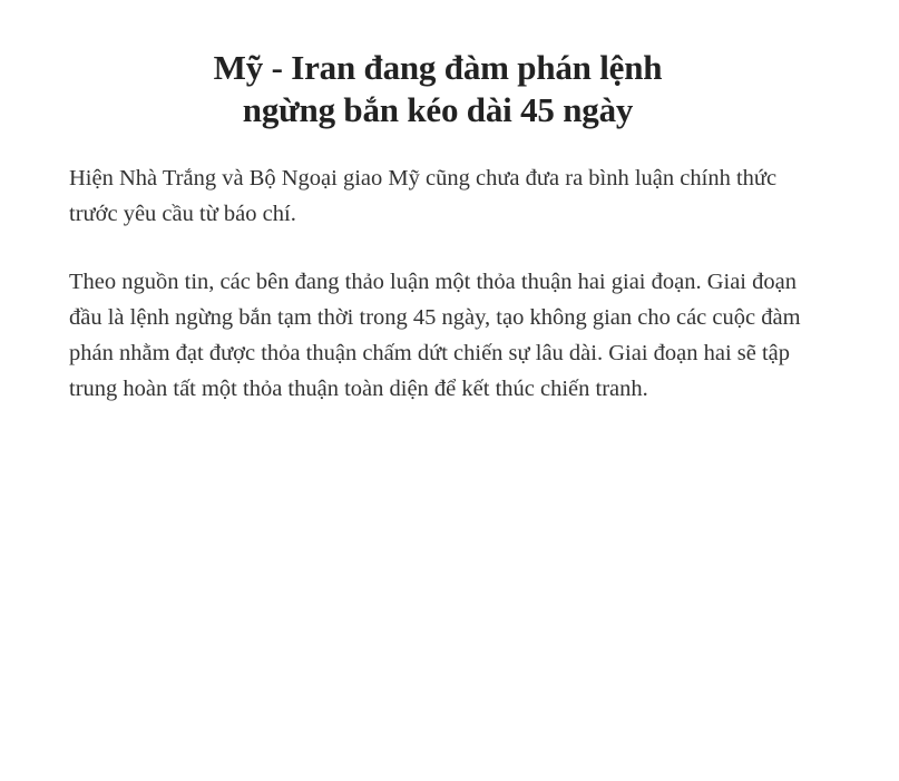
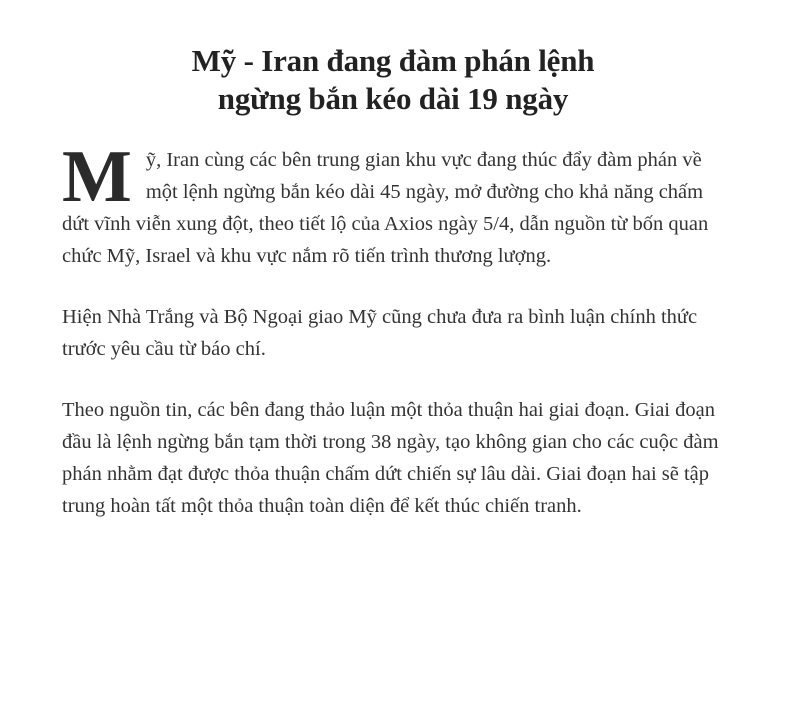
- Mỹ - Iran đang đàm phán lệnh ngừng bắn kéo dài 45 ngày
+ Mỹ - Iran đang đàm phán lệnh ngừng bắn kéo dài 19 ngày
+ M
+ ỹ, Iran cùng các bên trung gian khu vực đang thúc đẩy đàm phán về một lệnh ngừng bắn kéo dài 45 ngày, mở đường cho khả năng chấm dứt vĩnh viễn xung đột, theo tiết lộ của Axios ngày 5/4, dẫn nguồn từ bốn quan chức Mỹ, Israel và khu vực nắm rõ tiến trình thương lượng.
  Hiện Nhà Trắng và Bộ Ngoại giao Mỹ cũng chưa đưa ra bình luận chính thức trước yêu cầu từ báo chí.
- Theo nguồn tin, các bên đang thảo luận một thỏa thuận hai giai đoạn. Giai đoạn đầu là lệnh ngừng bắn tạm thời trong 45 ngày, tạo không gian cho các cuộc đàm phán nhằm đạt được thỏa thuận chấm dứt chiến sự lâu dài. Giai đoạn hai sẽ tập trung hoàn tất một thỏa thuận toàn diện để kết thúc chiến tranh.
+ Theo nguồn tin, các bên đang thảo luận một thỏa thuận hai giai đoạn. Giai đoạn đầu là lệnh ngừng bắn tạm thời trong 38 ngày, tạo không gian cho các cuộc đàm phán nhằm đạt được thỏa thuận chấm dứt chiến sự lâu dài. Giai đoạn hai sẽ tập trung hoàn tất một thỏa thuận toàn diện để kết thúc chiến tranh.
